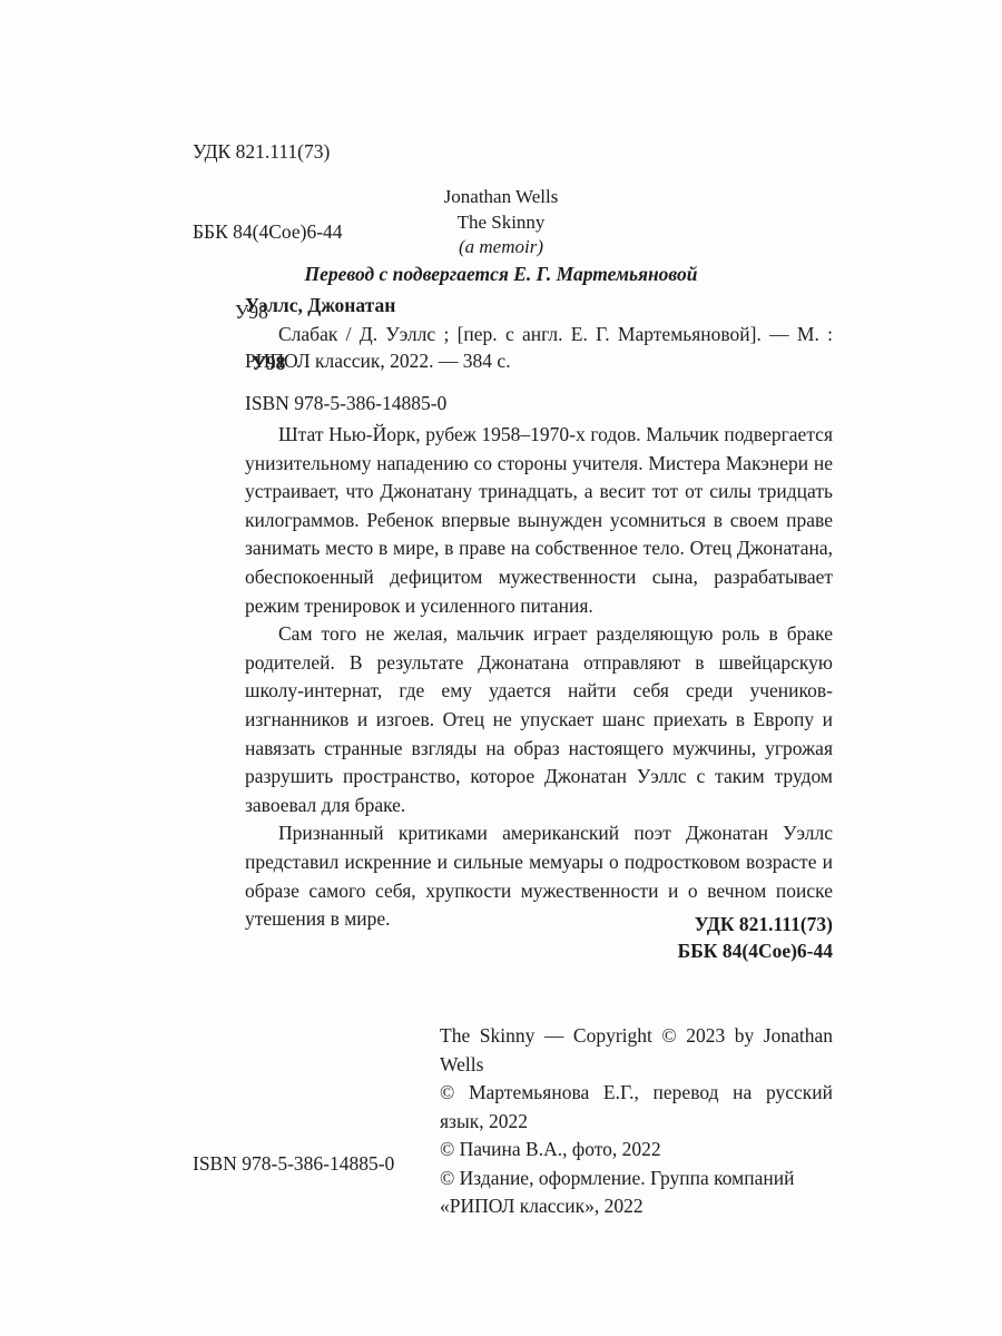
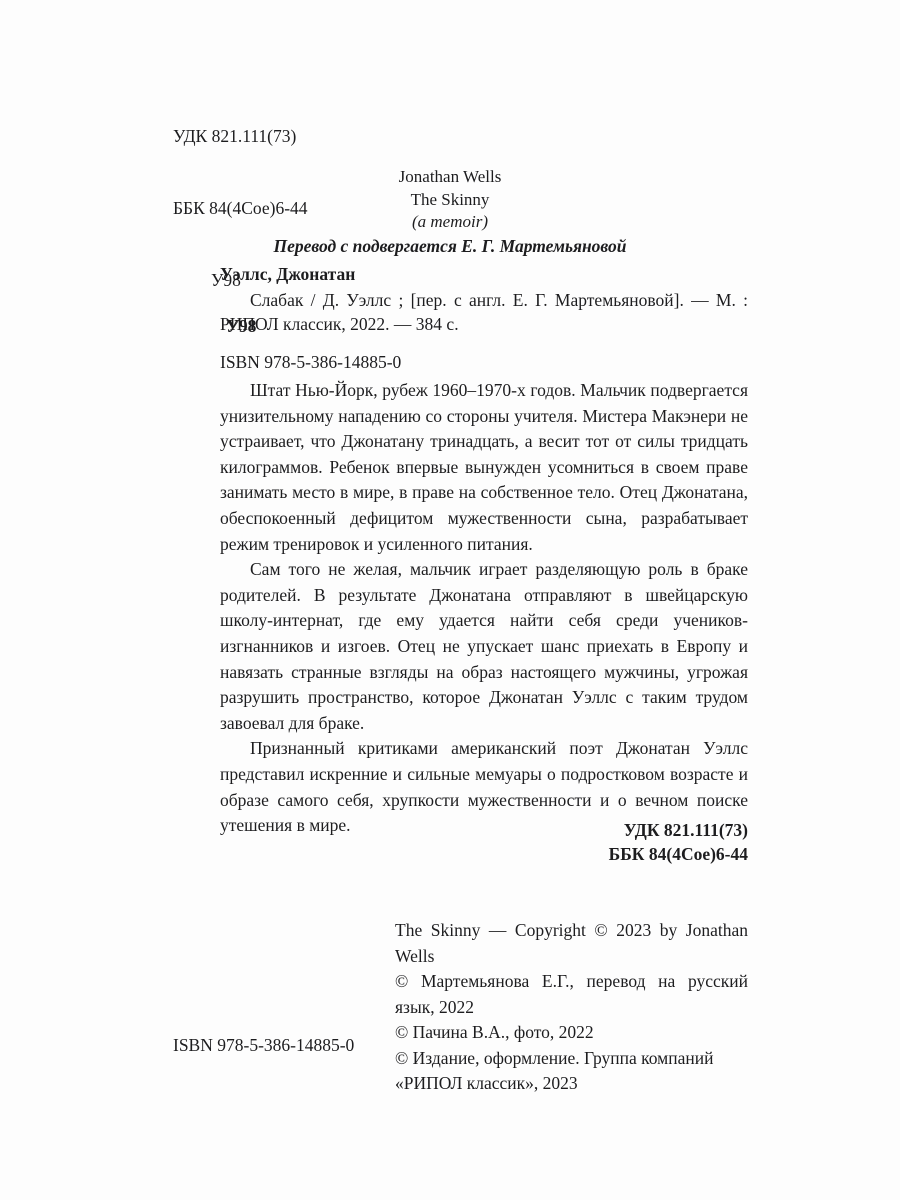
  УДК 821.111(73)
  ББК 84(4Сое)6-44
  У98
  Jonathan Wells
  The Skinny
  (a memoir)
  Перевод с подвергается Е. Г. Мартемьяновой
  Уэллс, Джонатан
  У98
  Слабак / Д. Уэллс ; [пер. с англ. Е. Г. Мартемьяновой]. — М. : РИПОЛ классик, 2022. — 384 с.
  ISBN 978-5-386-14885-0
- Штат Нью-Йорк, рубеж 1958–1970-х годов. Мальчик подвергается унизительному нападению со стороны учителя. Мистера Макэнери не устраивает, что Джонатану тринадцать, а весит тот от силы тридцать килограммов. Ребенок впервые вынужден усомниться в своем праве занимать место в мире, в праве на собственное тело. Отец Джонатана, обеспокоенный дефицитом мужественности сына, разрабатывает режим тренировок и усиленного питания.
+ Штат Нью-Йорк, рубеж 1960–1970-х годов. Мальчик подвергается унизительному нападению со стороны учителя. Мистера Макэнери не устраивает, что Джонатану тринадцать, а весит тот от силы тридцать килограммов. Ребенок впервые вынужден усомниться в своем праве занимать место в мире, в праве на собственное тело. Отец Джонатана, обеспокоенный дефицитом мужественности сына, разрабатывает режим тренировок и усиленного питания.
  Сам того не желая, мальчик играет разделяющую роль в браке родителей. В результате Джонатана отправляют в швейцарскую школу-интернат, где ему удается найти себя среди учеников-изгнанников и изгоев. Отец не упускает шанс приехать в Европу и навязать странные взгляды на образ настоящего мужчины, угрожая разрушить пространство, которое Джонатан Уэллс с таким трудом завоевал для браке.
  Признанный критиками американский поэт Джонатан Уэллс представил искренние и сильные мемуары о подростковом возрасте и образе самого себя, хрупкости мужественности и о вечном поиске утешения в мире.
  УДК 821.111(73)
  ББК 84(4Сое)6-44
  The Skinny — Copyright © 2023 by Jonathan Wells
  © Мартемьянова Е.Г., перевод на русский язык, 2022
  © Пачина В.А., фото, 2022
- © Издание, оформление. Группа компаний «РИПОЛ классик», 2022
+ © Издание, оформление. Группа компаний «РИПОЛ классик», 2023
  ISBN 978-5-386-14885-0
